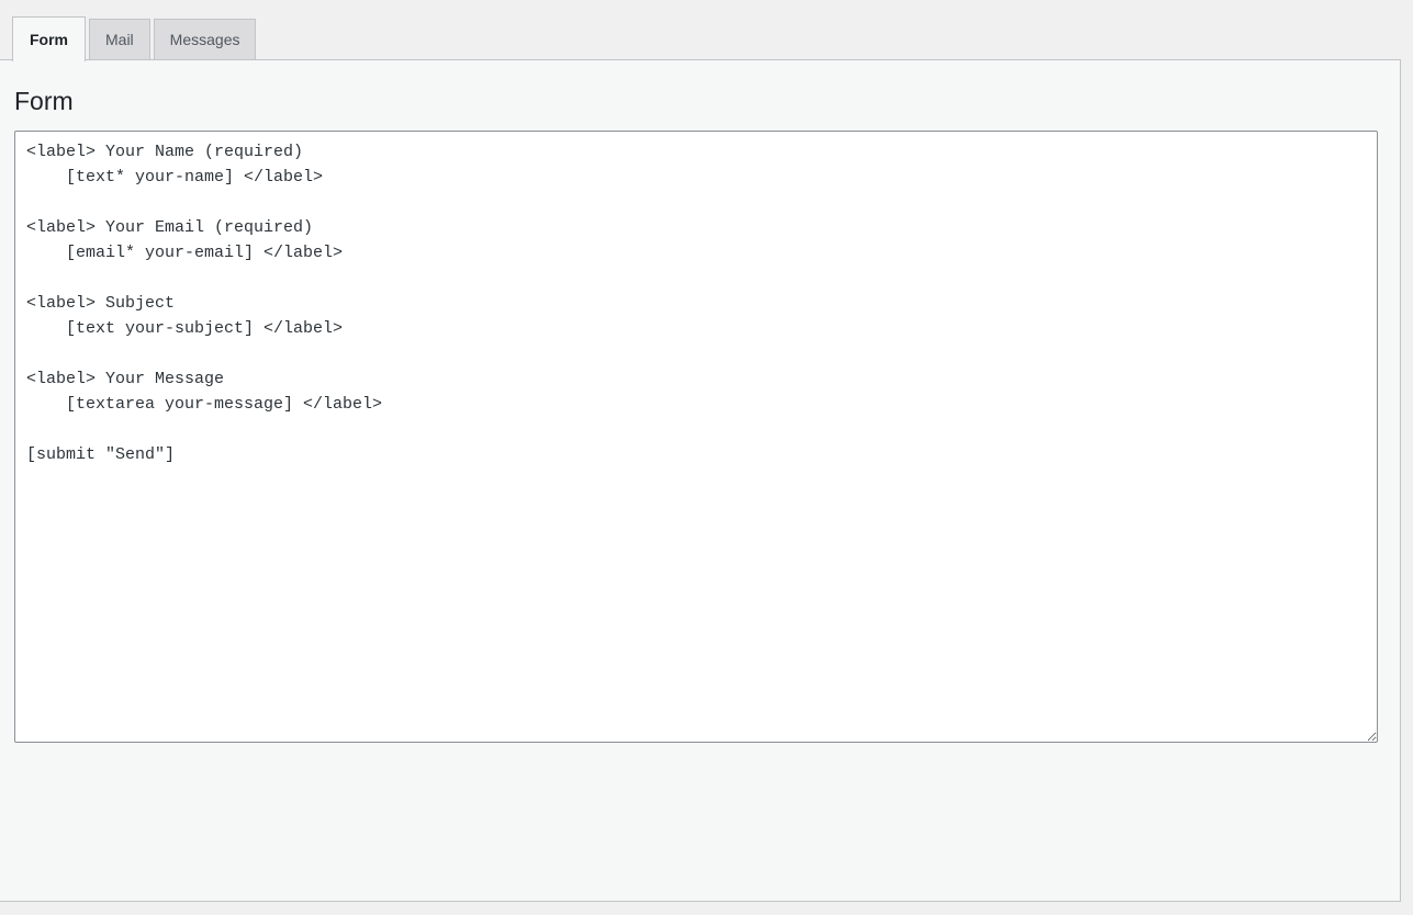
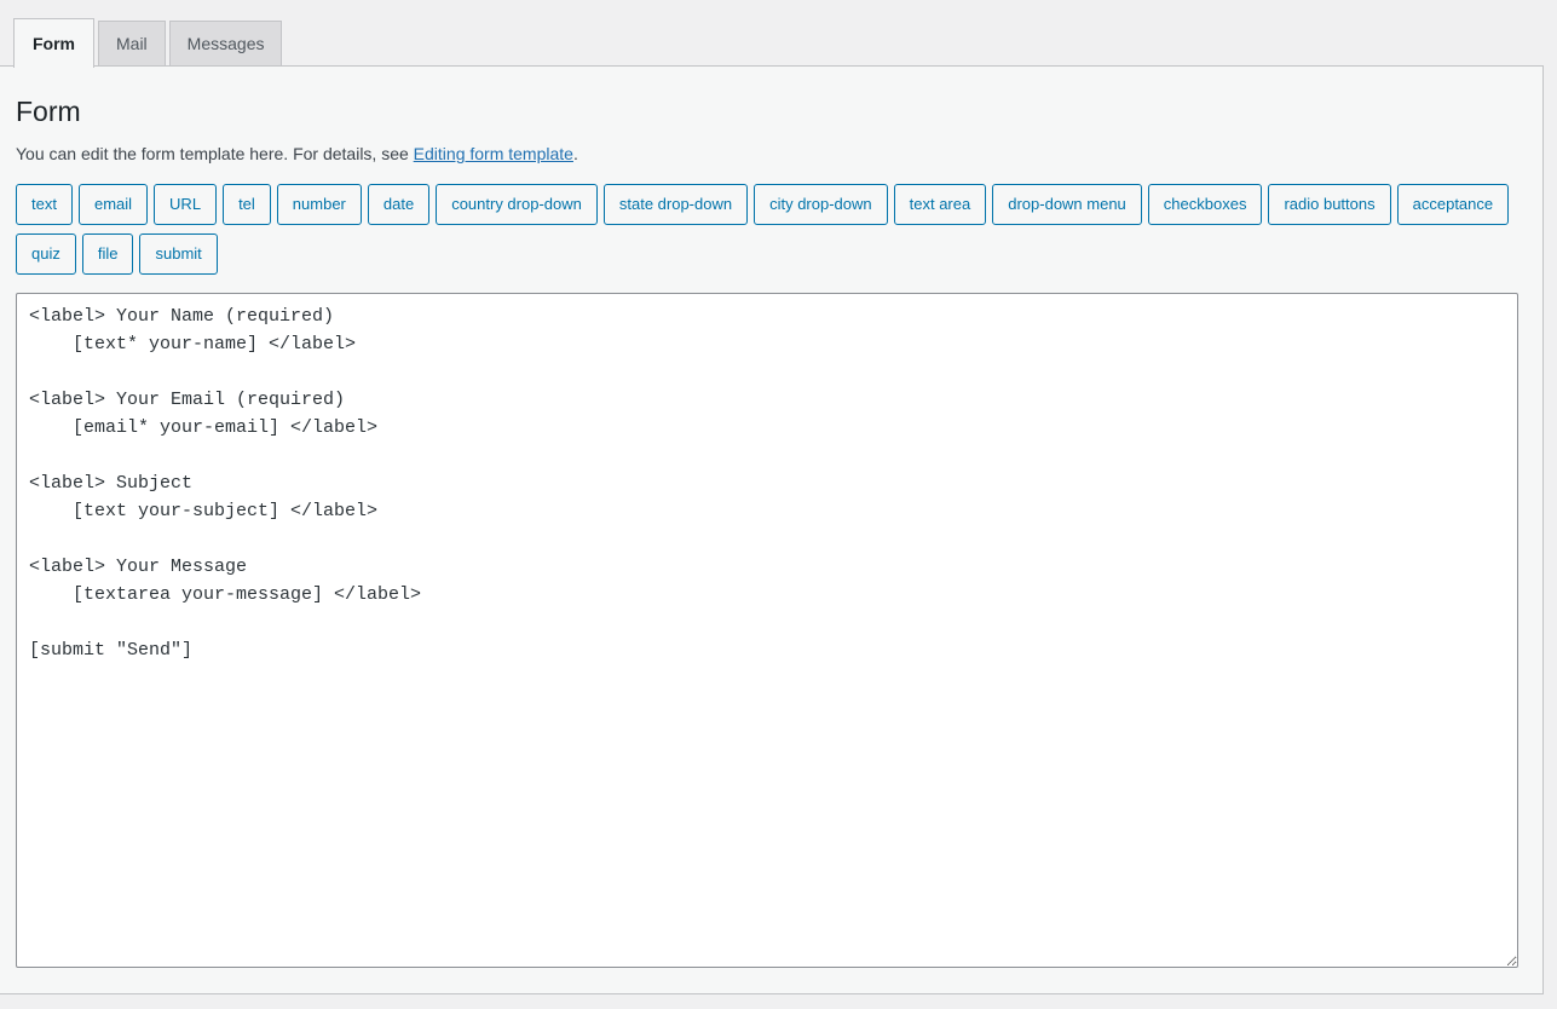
  Form
  Mail
  Messages
  Form
+ You can edit the form template here. For details, see Editing form template.
+ text email URL tel number date country drop-down state drop-down city drop-down text area drop-down menu checkboxes radio buttons acceptancequiz file submit
  <label> Your Name (required)
  [text* your-name] </label>
  <label> Your Email (required)
  [email* your-email] </label>
  <label> Subject
  [text your-subject] </label>
  <label> Your Message
  [textarea your-message] </label>
  [submit "Send"]
